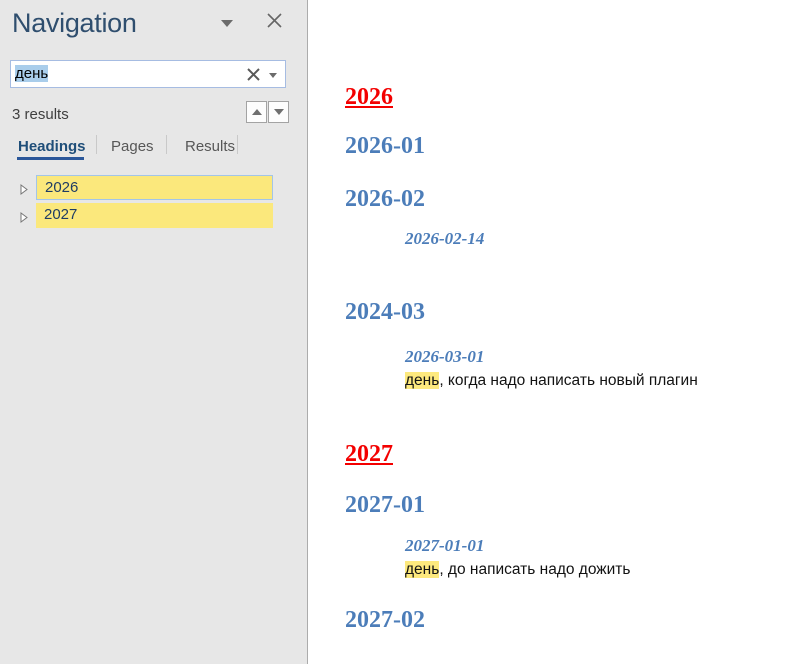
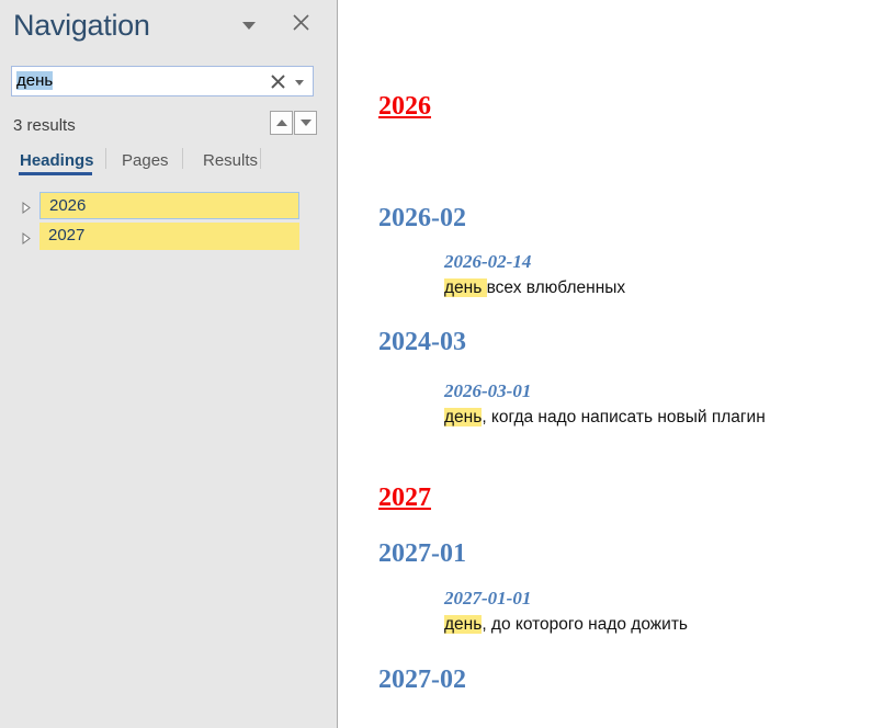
  Navigation
  день
  3 results
  Headings
  Pages
  Results
  2026
  2027
  2026
- 2026-01
  2026-02
  2026-02-14
+ день всех влюбленных
  2024-03
  2026-03-01
  день, когда надо написать новый плагин
  2027
  2027-01
  2027-01-01
- день, до написать надо дожить
+ день, до которого надо дожить
  2027-02
